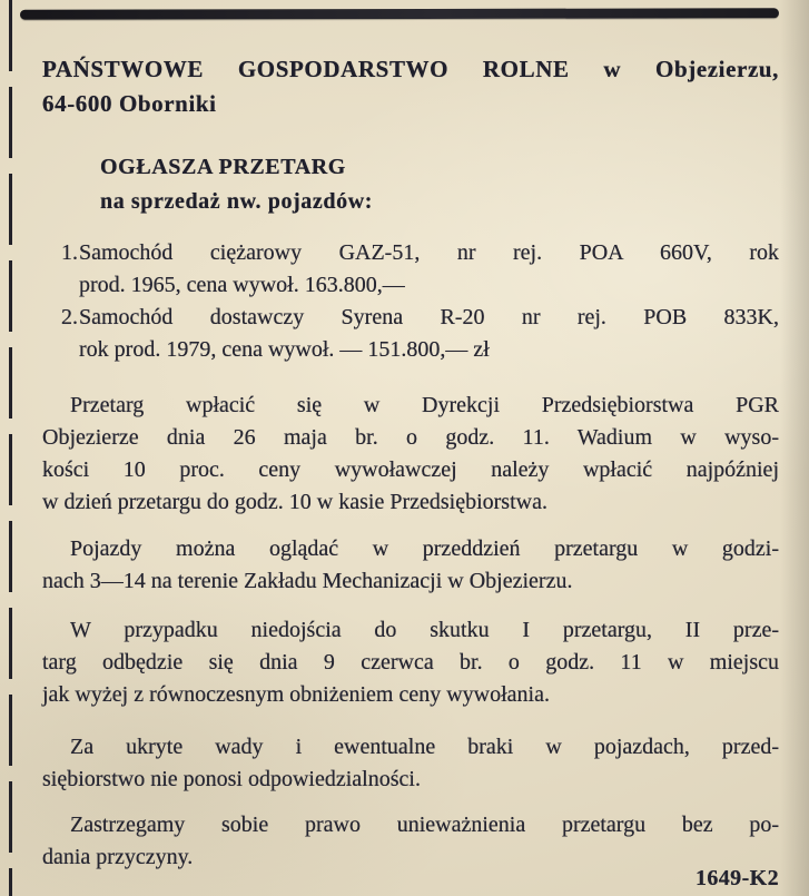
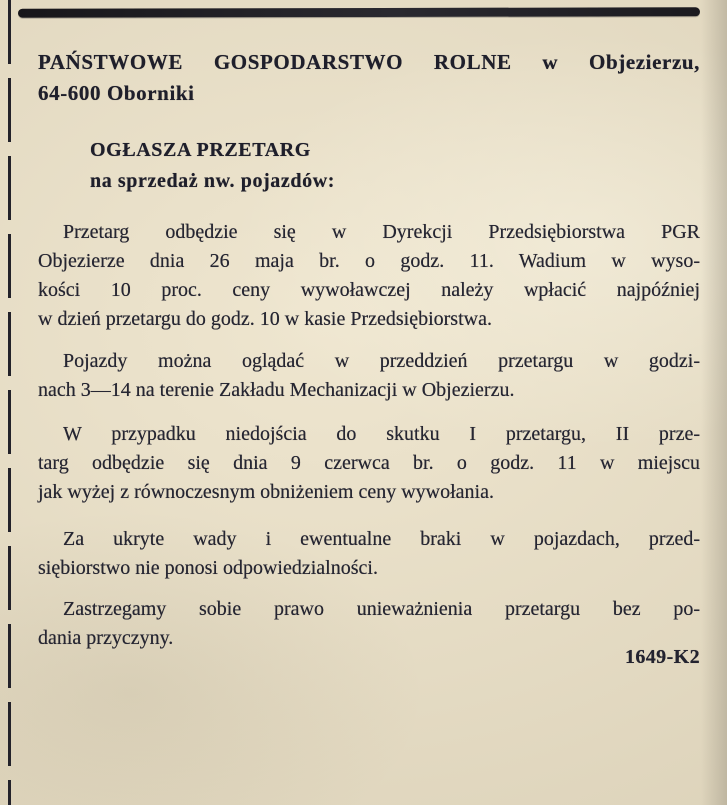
  PAŃSTWOWE GOSPODARSTWO ROLNE w Objezierzu,
  64-600 Oborniki
  OGŁASZA PRZETARG
  na sprzedaż nw. pojazdów:
- 1.
- Samochód ciężarowy GAZ-51, nr rej. POA 660V, rok
- prod. 1965, cena wywoł. 163.800,—
- 2.
- Samochód dostawczy Syrena R-20 nr rej. POB 833K,
- rok prod. 1979, cena wywoł. — 151.800,— zł
- Przetarg wpłacić się w Dyrekcji Przedsiębiorstwa PGR
+ Przetarg odbędzie się w Dyrekcji Przedsiębiorstwa PGR
  Objezierze dnia 26 maja br. o godz. 11. Wadium w wyso-
  kości 10 proc. ceny wywoławczej należy wpłacić najpóźniej
  w dzień przetargu do godz. 10 w kasie Przedsiębiorstwa.
  Pojazdy można oglądać w przeddzień przetargu w godzi-
  nach 3—14 na terenie Zakładu Mechanizacji w Objezierzu.
  W przypadku niedojścia do skutku I przetargu, II prze-
  targ odbędzie się dnia 9 czerwca br. o godz. 11 w miejscu
  jak wyżej z równoczesnym obniżeniem ceny wywołania.
  Za ukryte wady i ewentualne braki w pojazdach, przed-
  siębiorstwo nie ponosi odpowiedzialności.
  Zastrzegamy sobie prawo unieważnienia przetargu bez po-
  dania przyczyny.
  1649-K2
